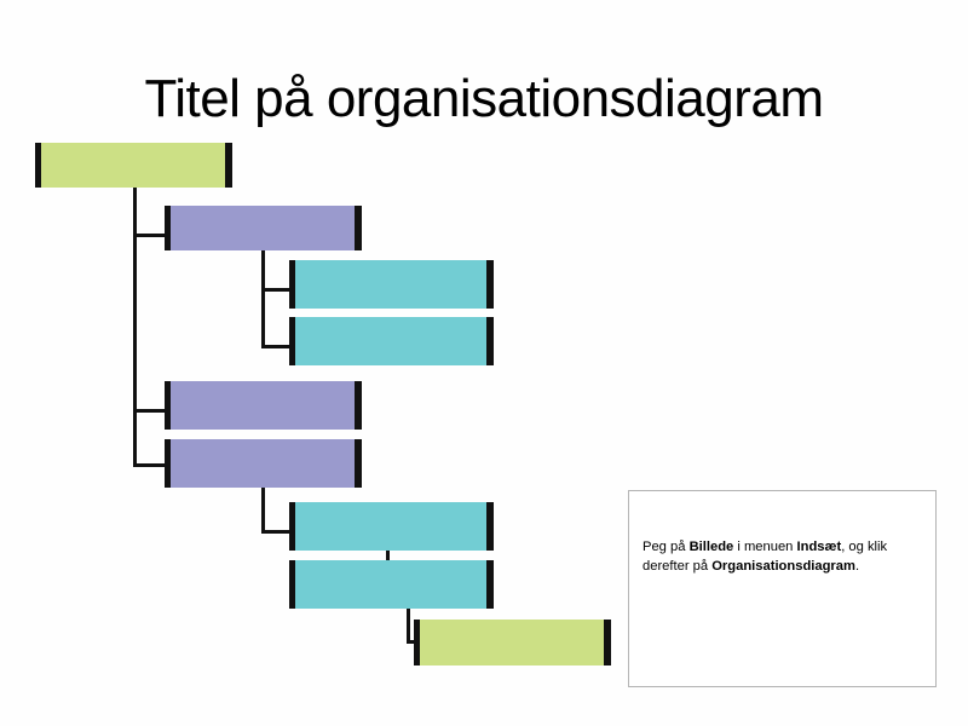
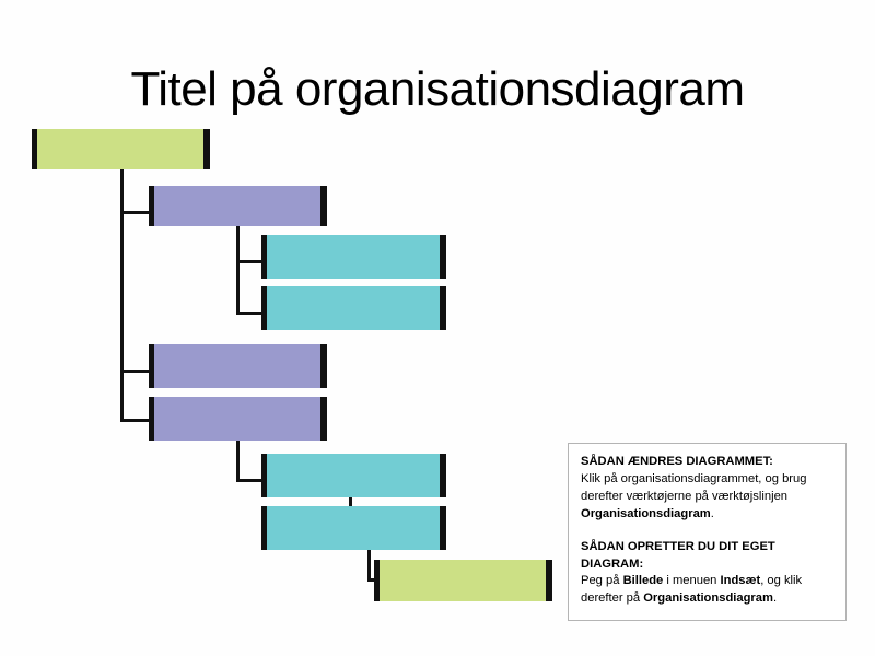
  Titel på organisationsdiagram
+ SÅDAN ÆNDRES DIAGRAMMET:
+ Klik på organisationsdiagrammet, og brug derefter værktøjerne på værktøjslinjen Organisationsdiagram.
+ SÅDAN OPRETTER DU DIT EGET DIAGRAM:
  Peg på Billede i menuen Indsæt, og klik derefter på Organisationsdiagram.
